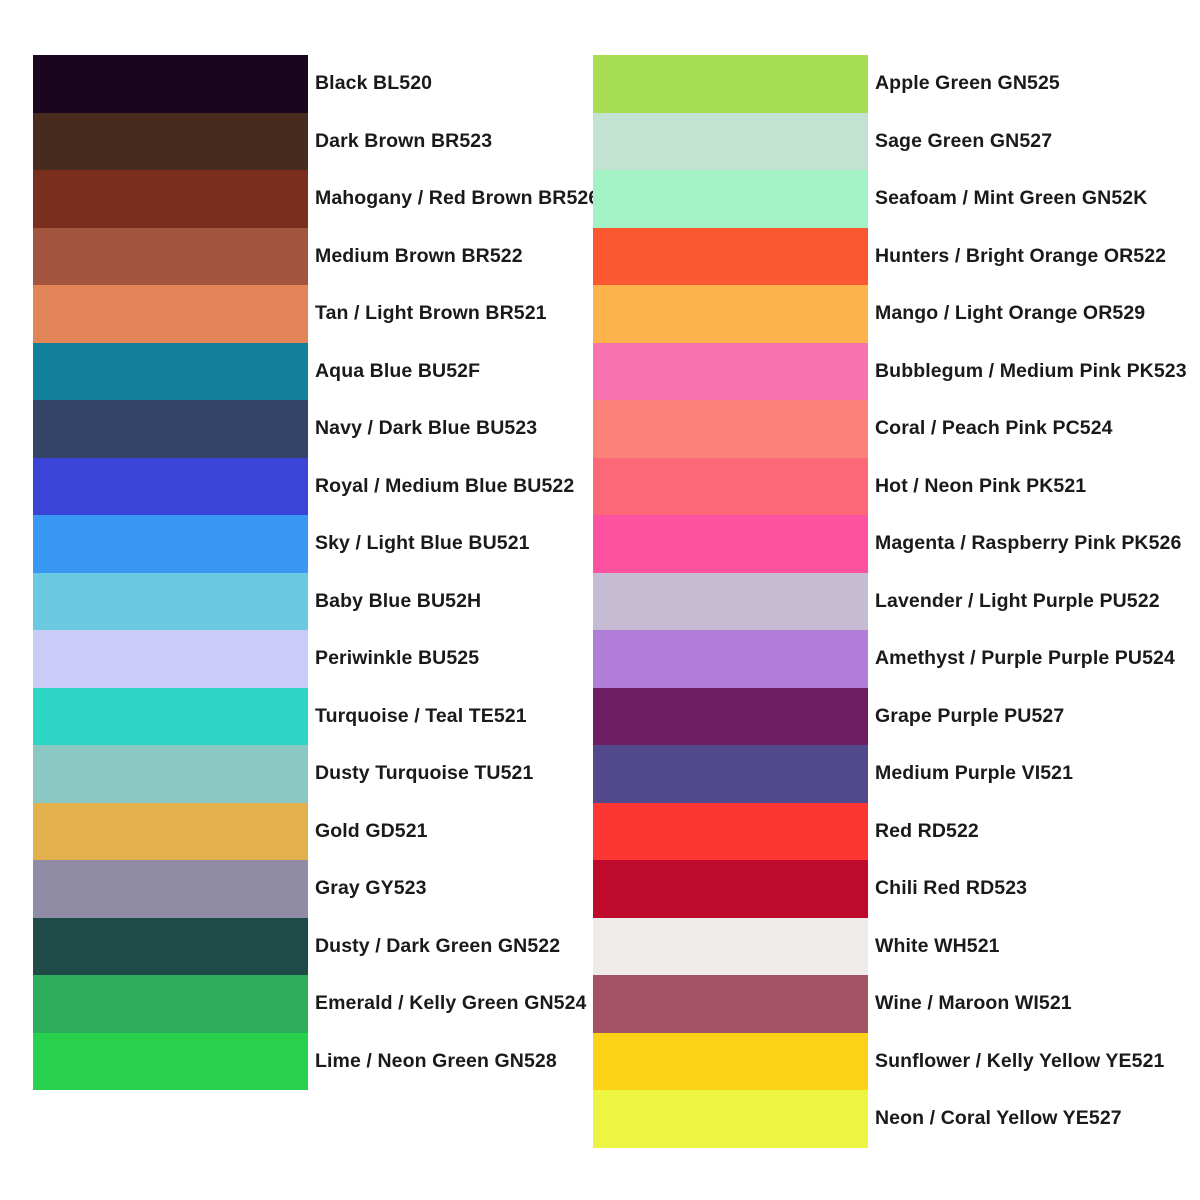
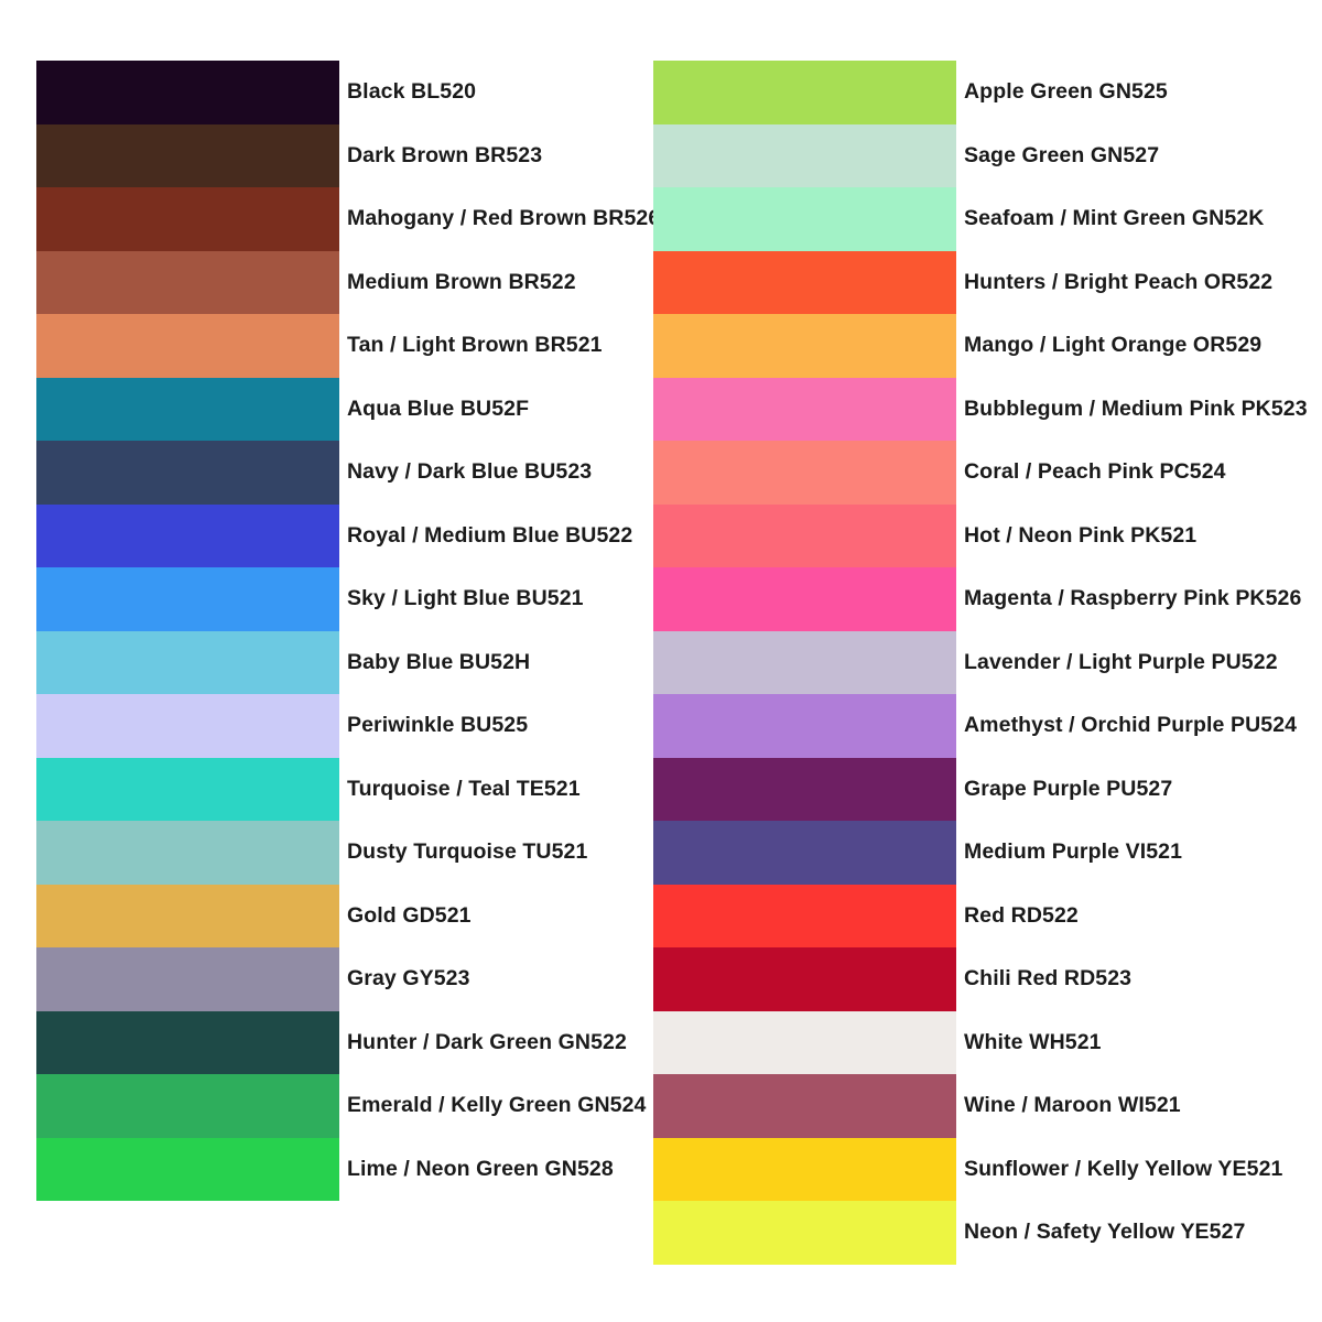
  Black BL520
  Dark Brown BR523
  Mahogany / Red Brown BR52
  Medium Brown BR522
  Tan / Light Brown BR521
  Aqua Blue BU52F
  Navy / Dark Blue BU523
  Royal / Medium Blue BU522
  Sky / Light Blue BU521
  Baby Blue BU52H
  Periwinkle BU525
  Turquoise / Teal TE521
  Dusty Turquoise TU521
  Gold GD521
  Gray GY523
- Dusty / Dark Green GN522
+ Hunter / Dark Green GN522
  Emerald / Kelly Green GN524
  Lime / Neon Green GN528
  Apple Green GN525
  Sage Green GN527
  Seafoam / Mint Green GN52K
- Hunters / Bright Orange OR522
+ Hunters / Bright Peach OR522
  Mango / Light Orange OR529
  Bubblegum / Medium Pink PK523
  Coral / Peach Pink PC524
  Hot / Neon Pink PK521
  Magenta / Raspberry Pink PK526
  Lavender / Light Purple PU522
- Amethyst / Purple Purple PU524
+ Amethyst / Orchid Purple PU524
  Grape Purple PU527
  Medium Purple VI521
  Red RD522
  Chili Red RD523
  White WH521
  Wine / Maroon WI521
  Sunflower / Kelly Yellow YE521
- Neon / Coral Yellow YE527
+ Neon / Safety Yellow YE527
